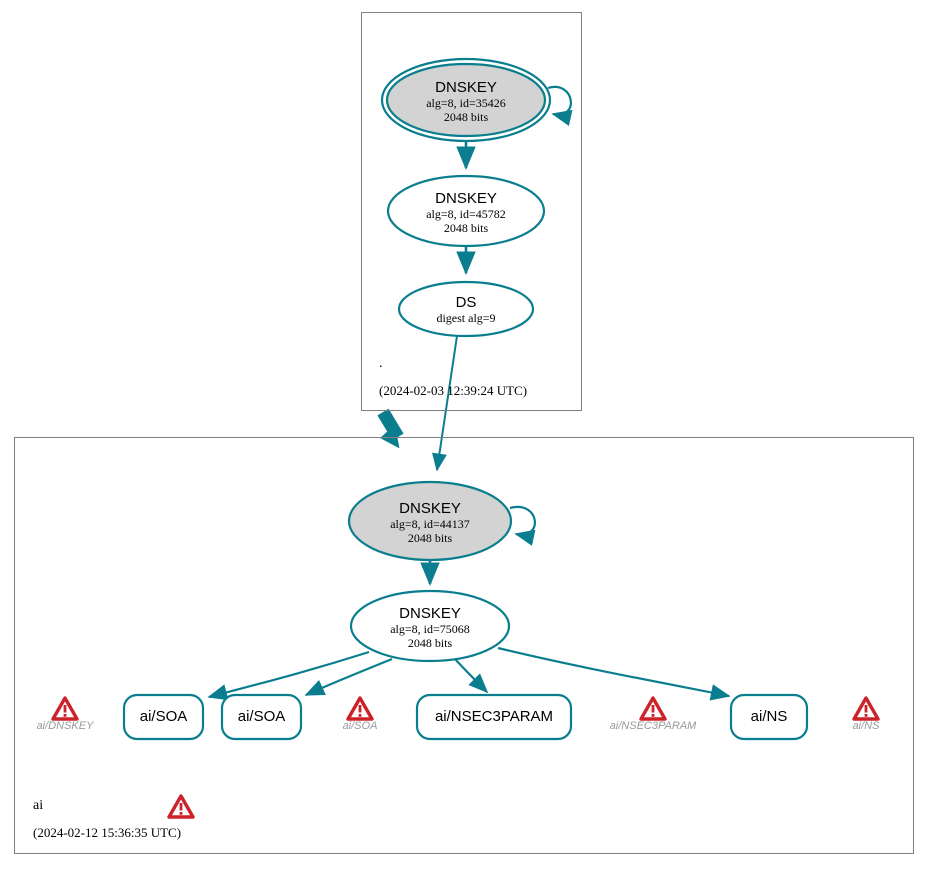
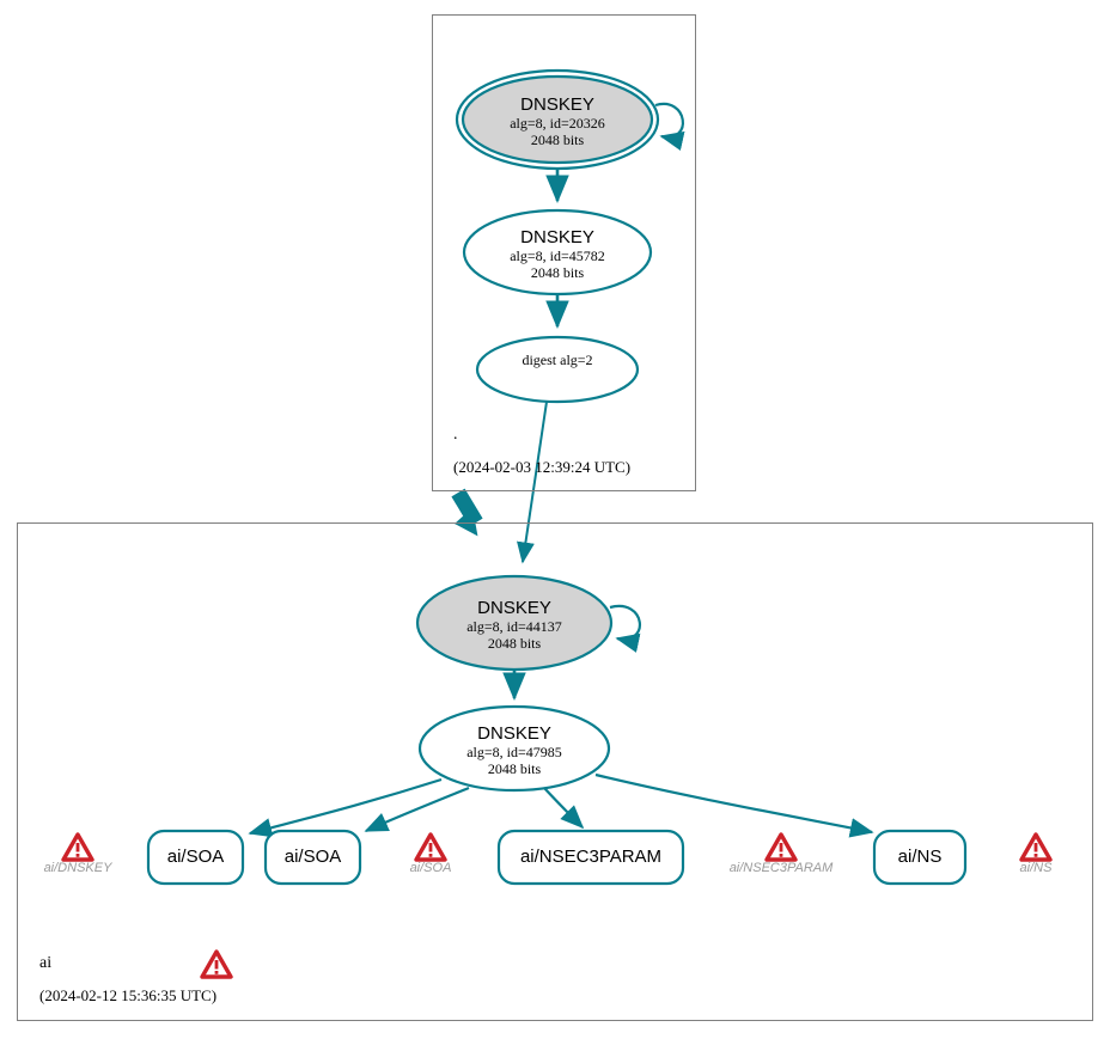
  .
  (2024-02-03 12:39:24 UTC)
  ai
  (2024-02-12 15:36:35 UTC)
  DNSKEY
- alg=8, id=35426
+ alg=8, id=20326
  2048 bits
  DNSKEY
  alg=8, id=45782
  2048 bits
- DS
- digest alg=9
+ digest alg=2
  DNSKEY
  alg=8, id=44137
  2048 bits
  DNSKEY
- alg=8, id=75068
+ alg=8, id=47985
  2048 bits
  ai/SOA
  ai/SOA
  ai/NSEC3PARAM
  ai/NS
  ai/DNSKEY
  ai/SOA
  ai/NSEC3PARAM
  ai/NS
